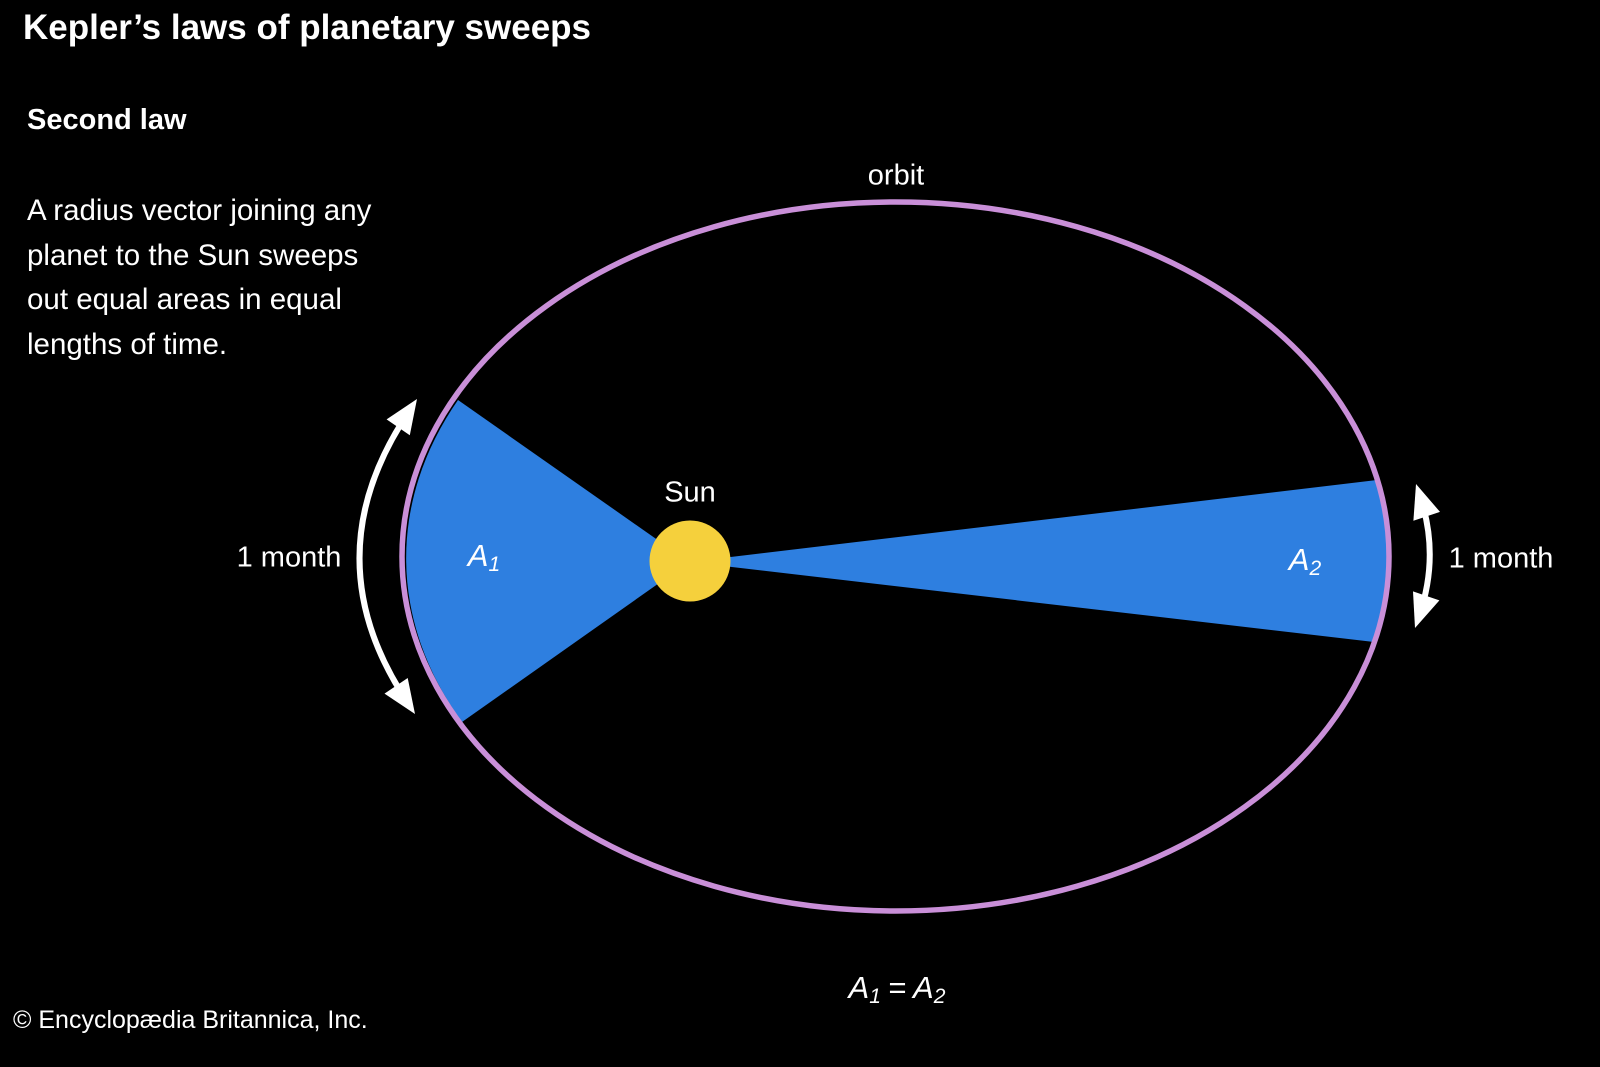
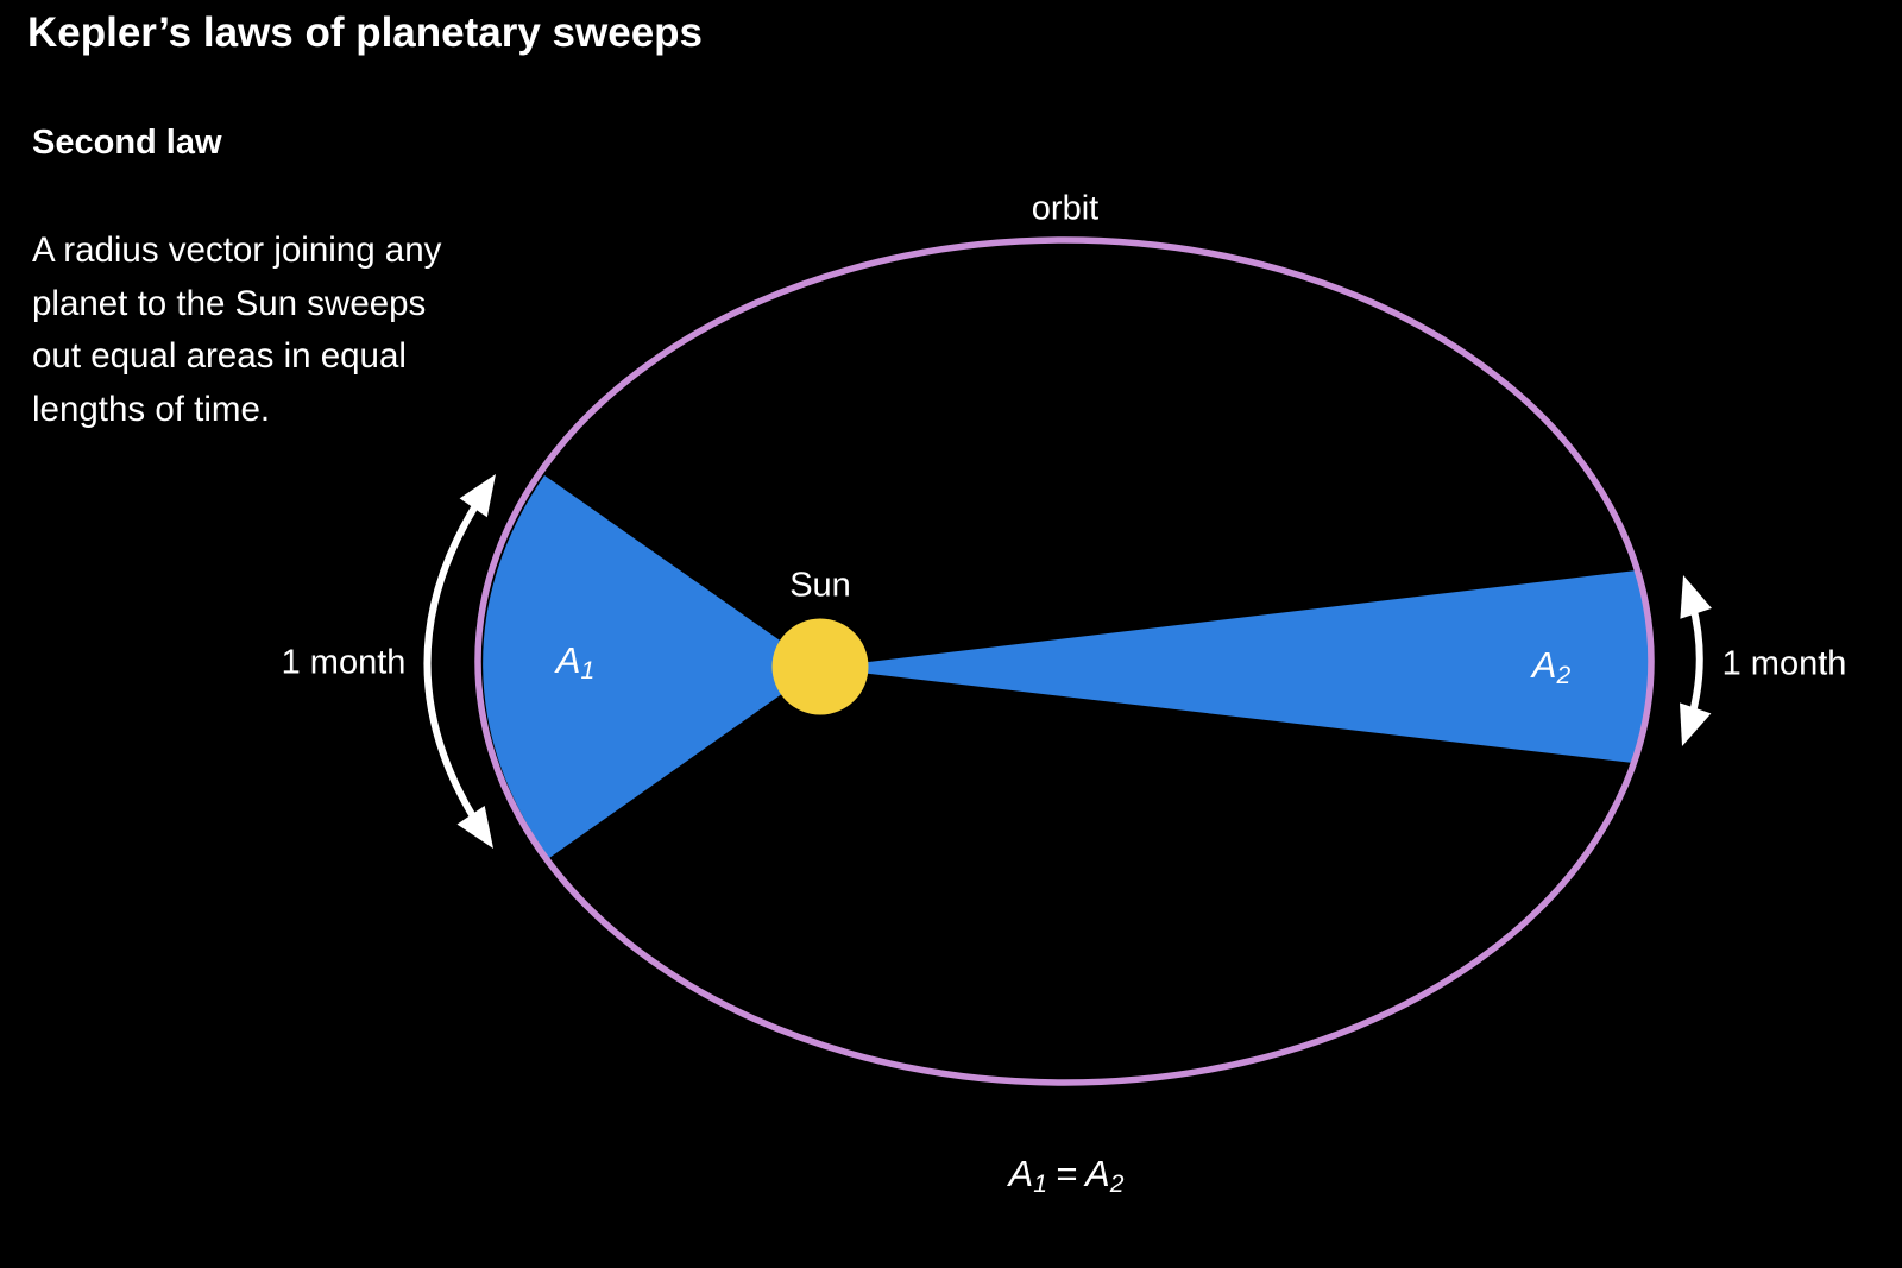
  Kepler’s laws of planetary sweeps
  Second law
  A radius vector joining any
  planet to the Sun sweeps
  out equal areas in equal
  lengths of time.
  orbit
  Sun
  A1
  A2
  1 month
  1 month
  A1 = A2
- © Encyclopædia Britannica, Inc.
